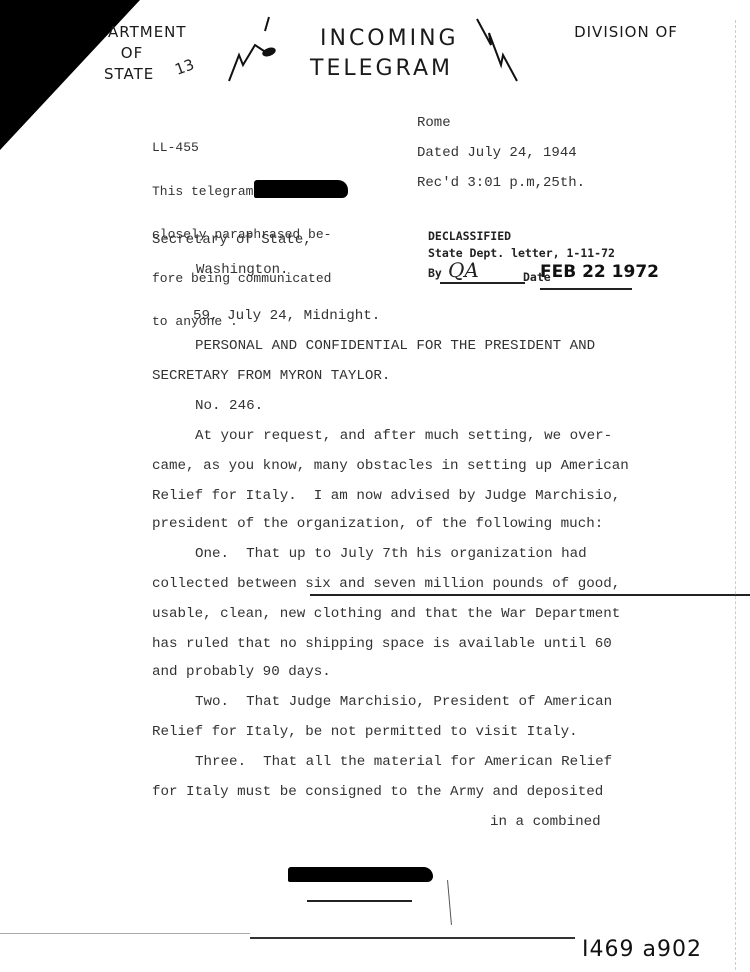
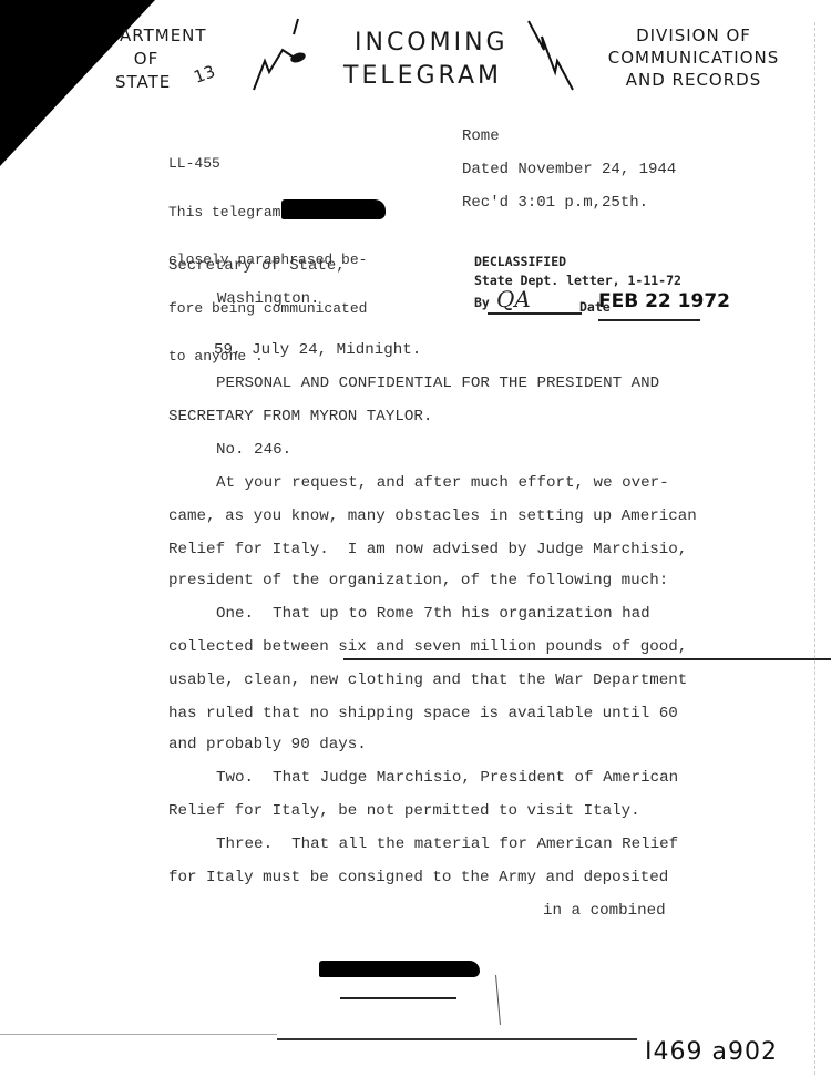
  ARTMENT
  OF
  STATE
  INCOMING
  TELEGRAM
  DIVISION OF
+ COMMUNICATIONS
+ AND RECORDS
  LL-455
  closely paraphrased be-
  fore being communicated
  to anyone .
  Rome
- Dated July 24, 1944
+ Dated November 24, 1944
  Rec'd 3:01 p.m,25th.
  Secretary of State,
  Washington.
  DECLASSIFIED
  State Dept. letter, 1-11-72
  By
  QA
  Date
  FEB 22 1972
  59, July 24, Midnight.
  PERSONAL AND CONFIDENTIAL FOR THE PRESIDENT AND
  SECRETARY FROM MYRON TAYLOR.
  No. 246.
- At your request, and after much setting, we over-
+ At your request, and after much effort, we over-
  came, as you know, many obstacles in setting up American
  Relief for Italy. I am now advised by Judge Marchisio,
  president of the organization, of the following much:
- One. That up to July 7th his organization had
+ One. That up to Rome 7th his organization had
  collected between six and seven million pounds of good,
  usable, clean, new clothing and that the War Department
  has ruled that no shipping space is available until 60
  and probably 90 days.
  Two. That Judge Marchisio, President of American
  Relief for Italy, be not permitted to visit Italy.
  Three. That all the material for American Relief
  for Italy must be consigned to the Army and deposited
  in a combined
  I469 a902
